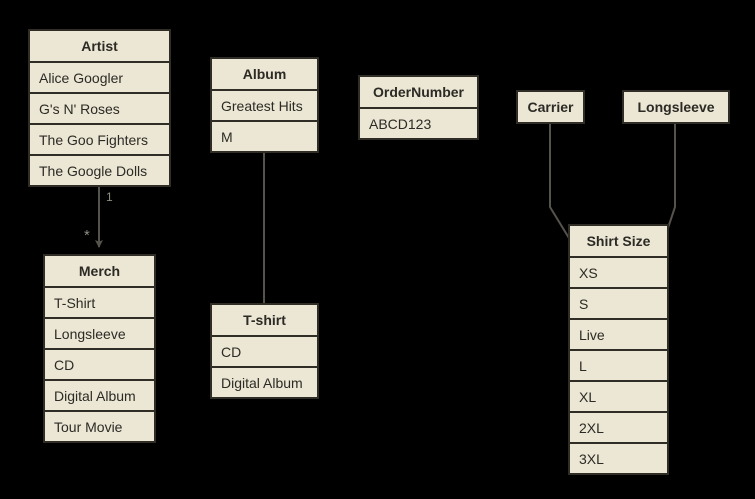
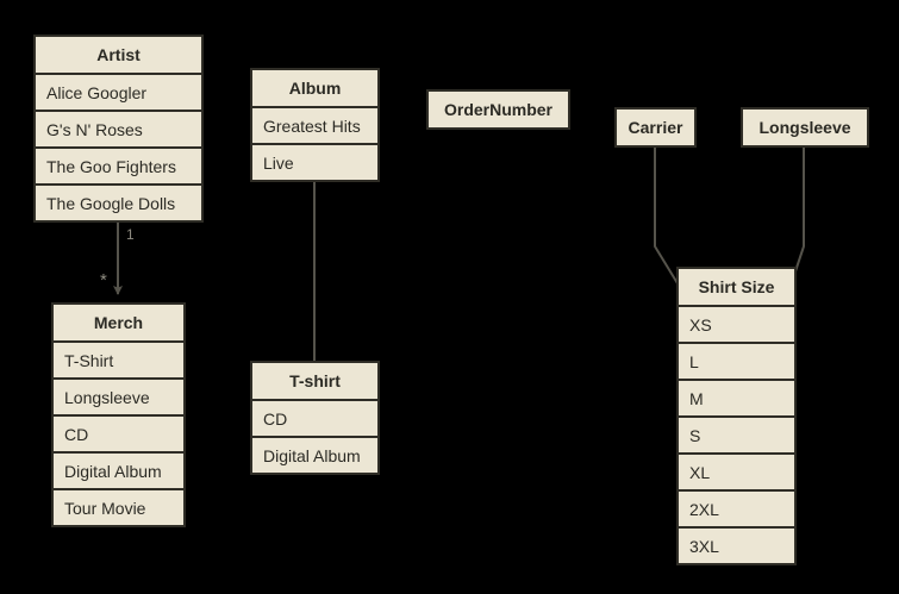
  Artist
  Alice Googler
  G's N' Roses
  The Goo Fighters
  The Google Dolls
  1
  *
  Merch
  T-Shirt
  Longsleeve
  CD
  Digital Album
  Tour Movie
  Album
  Greatest Hits
- M
+ Live
  T-shirt
  CD
  Digital Album
  OrderNumber
- ABCD123
  Carrier
  Longsleeve
  Shirt Size
  XS
- S
+ L
- Live
+ M
- L
+ S
  XL
  2XL
  3XL
